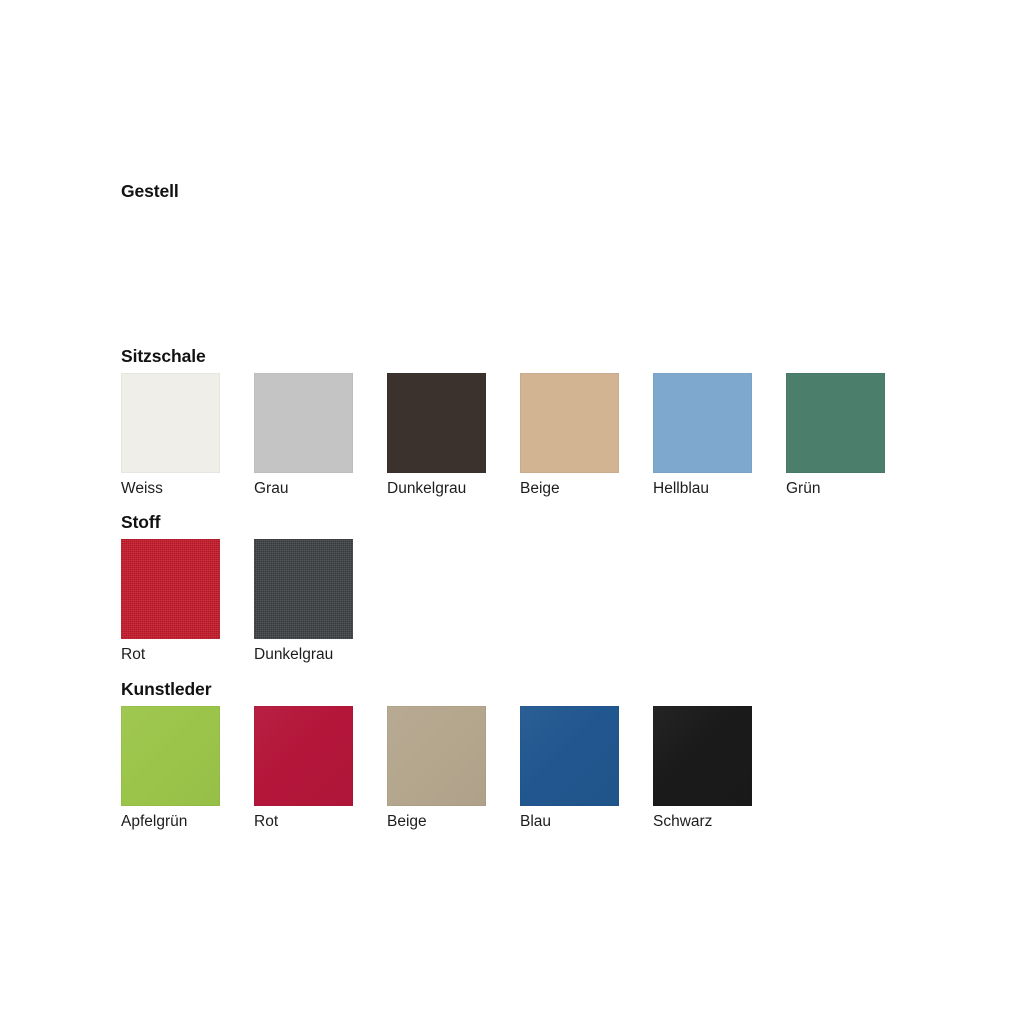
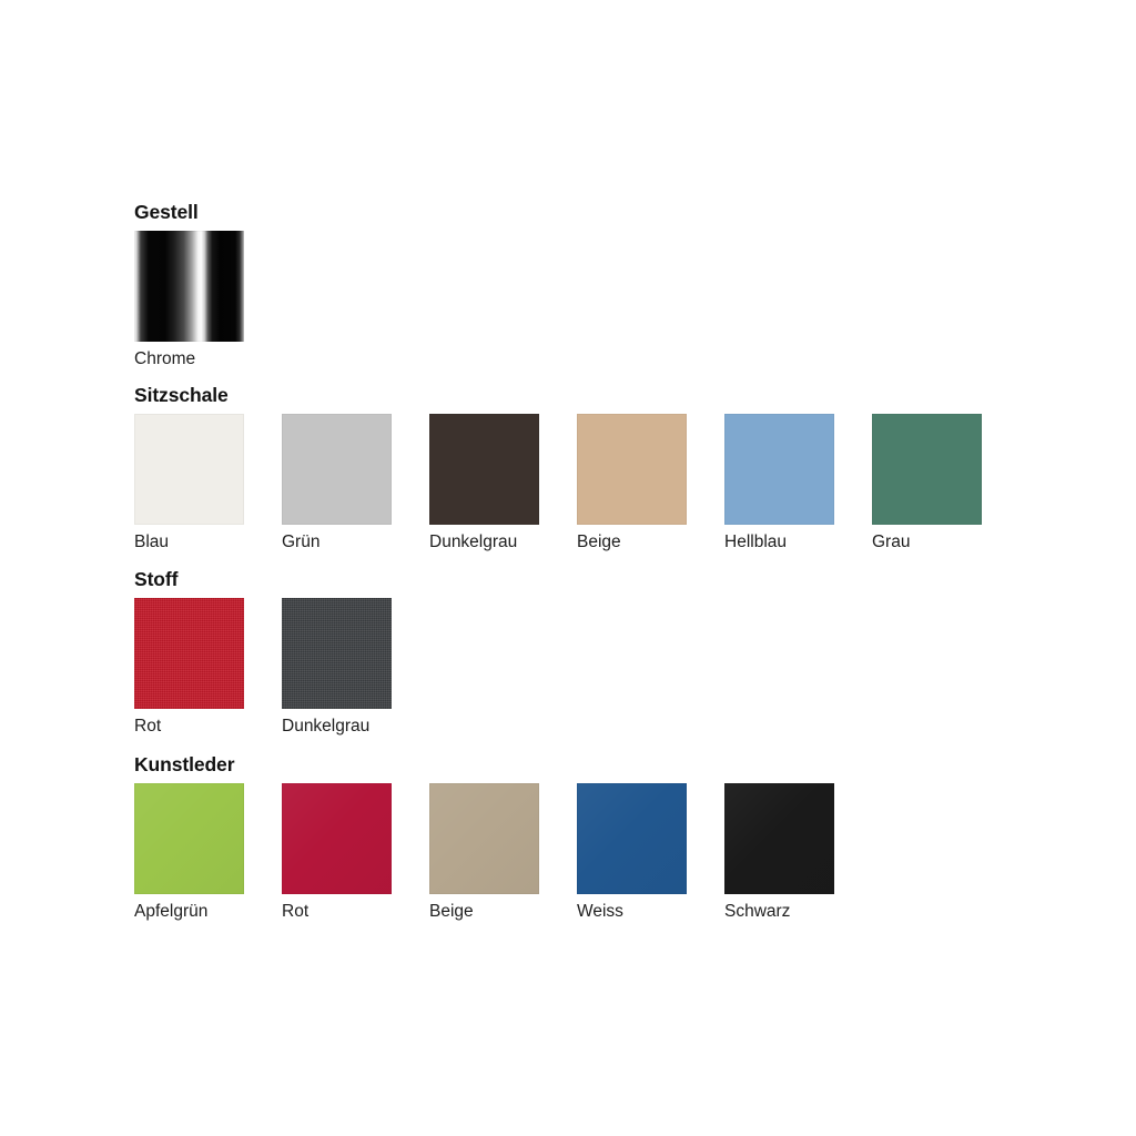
  Gestell
+ Chrome
  Sitzschale
- Weiss
+ Blau
- Grau
+ Grün
  Dunkelgrau
  Beige
  Hellblau
- Grün
+ Grau
  Stoff
  Rot
  Dunkelgrau
  Kunstleder
  Apfelgrün
  Rot
  Beige
- Blau
+ Weiss
  Schwarz
